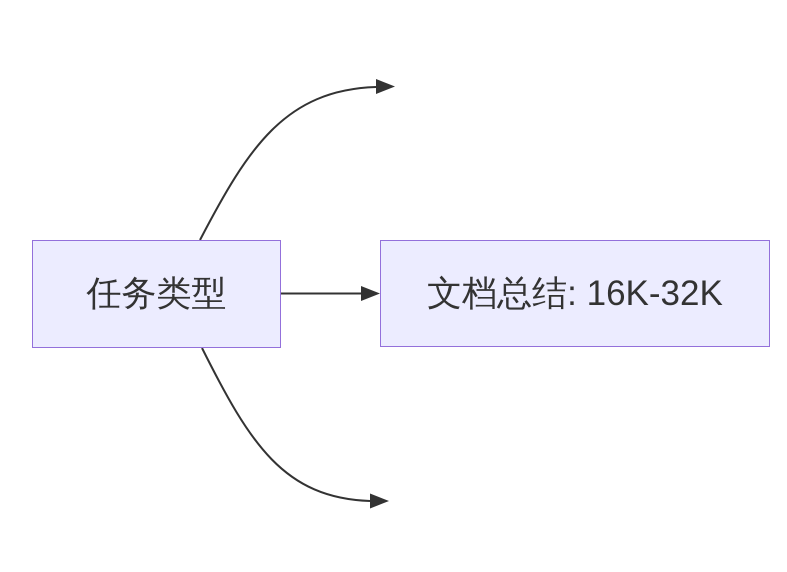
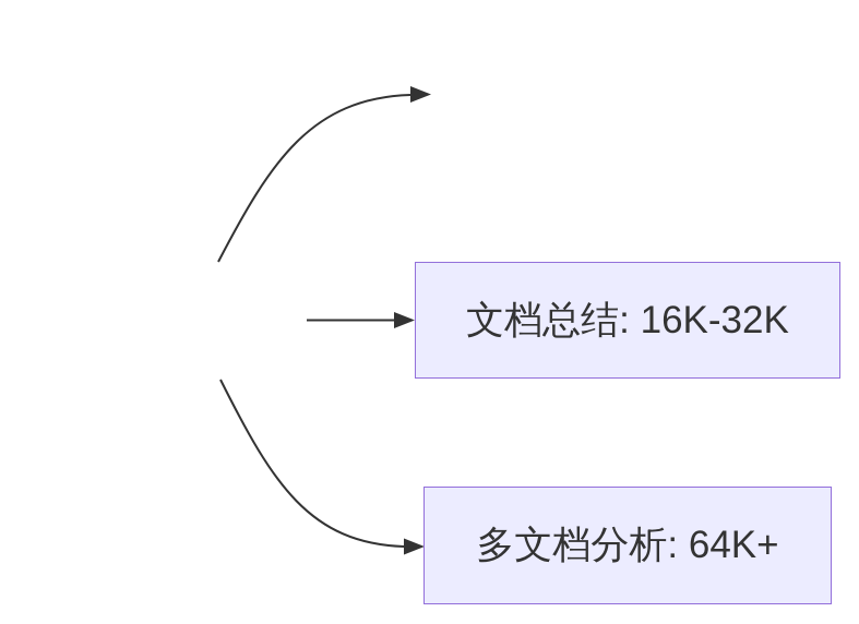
- 任务类型
  文档总结: 16K-32K
+ 多文档分析: 64K+
